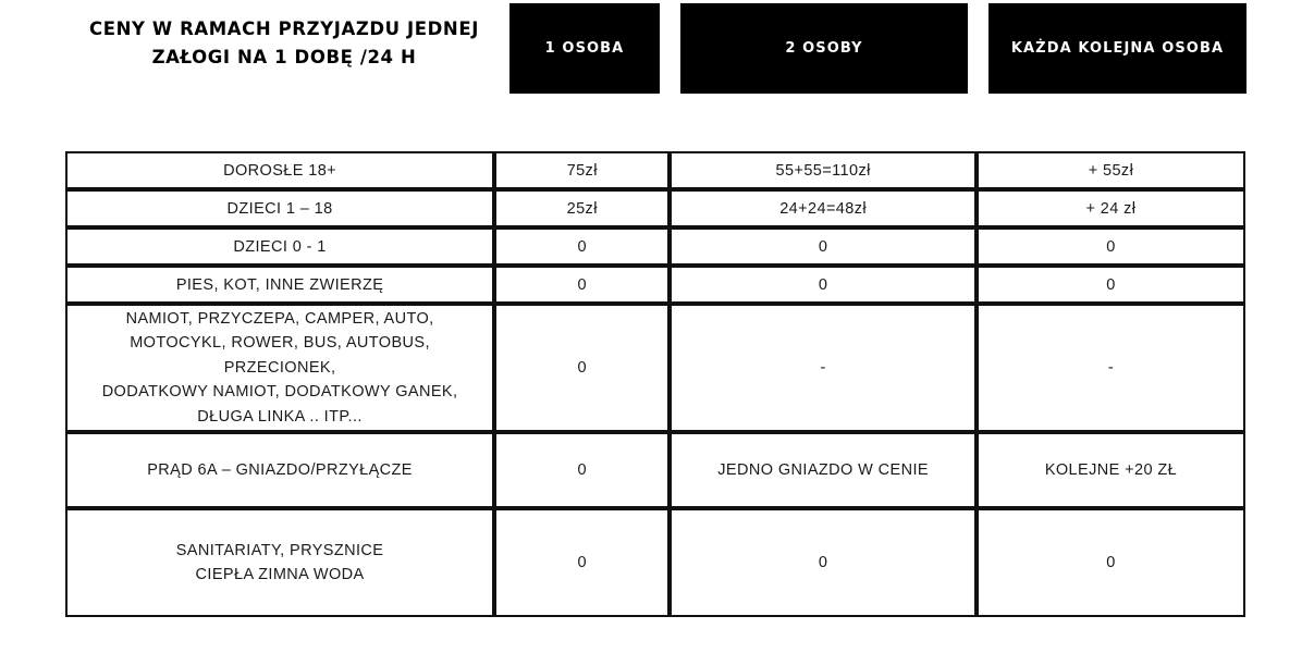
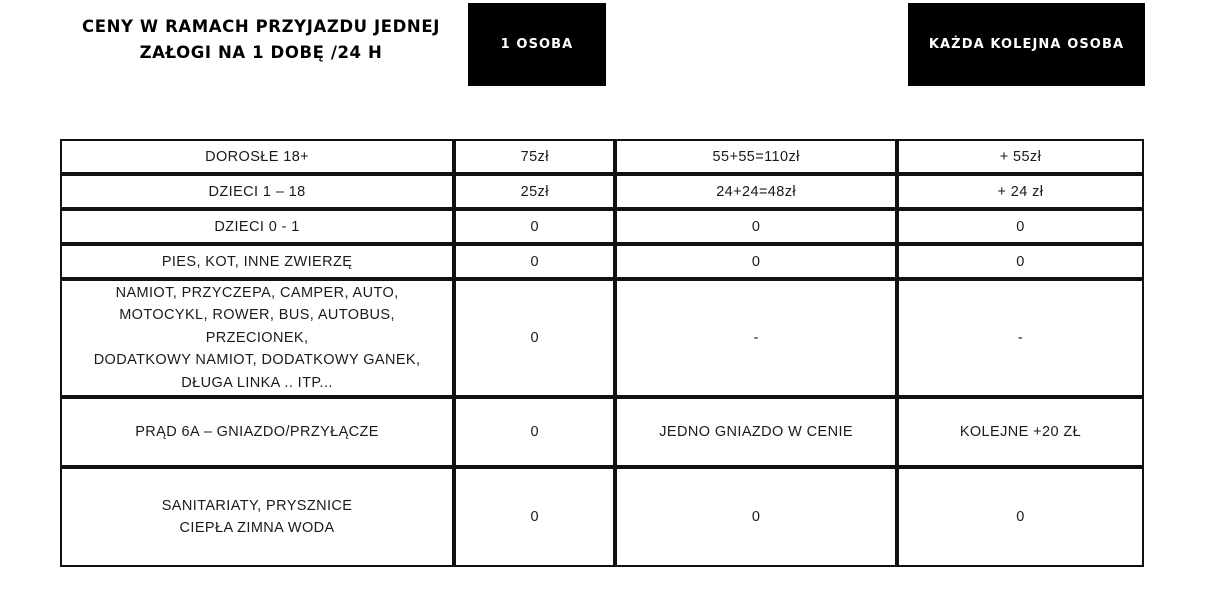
  CENY W RAMACH PRZYJAZDU JEDNEJ ZAŁOGI NA 1 DOBĘ /24 H
  1 OSOBA
- 2 OSOBY
  KAŻDA KOLEJNA OSOBA
  DOROSŁE 18+	75zł	55+55=110zł	+ 55zł
  DZIECI 1 – 18	25zł	24+24=48zł	+ 24 zł
  DZIECI 0 - 1	0	0	0
  PIES, KOT, INNE ZWIERZĘ	0	0	0
  NAMIOT, PRZYCZEPA, CAMPER, AUTO, MOTOCYKL, ROWER, BUS, AUTOBUS, PRZECIONEK, DODATKOWY NAMIOT, DODATKOWY GANEK, DŁUGA LINKA .. ITP...	0	-	-
  PRĄD 6A – GNIAZDO/PRZYŁĄCZE	0	JEDNO GNIAZDO W CENIE	KOLEJNE +20 ZŁ
  SANITARIATY, PRYSZNICE CIEPŁA ZIMNA WODA	0	0	0
